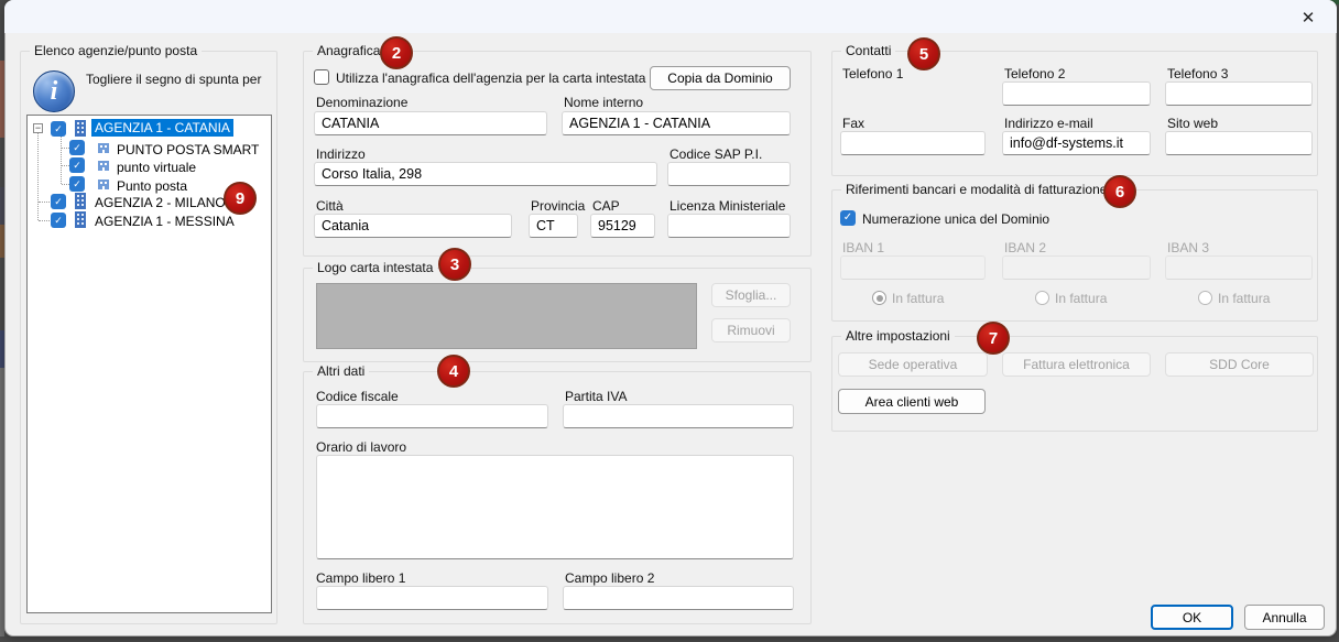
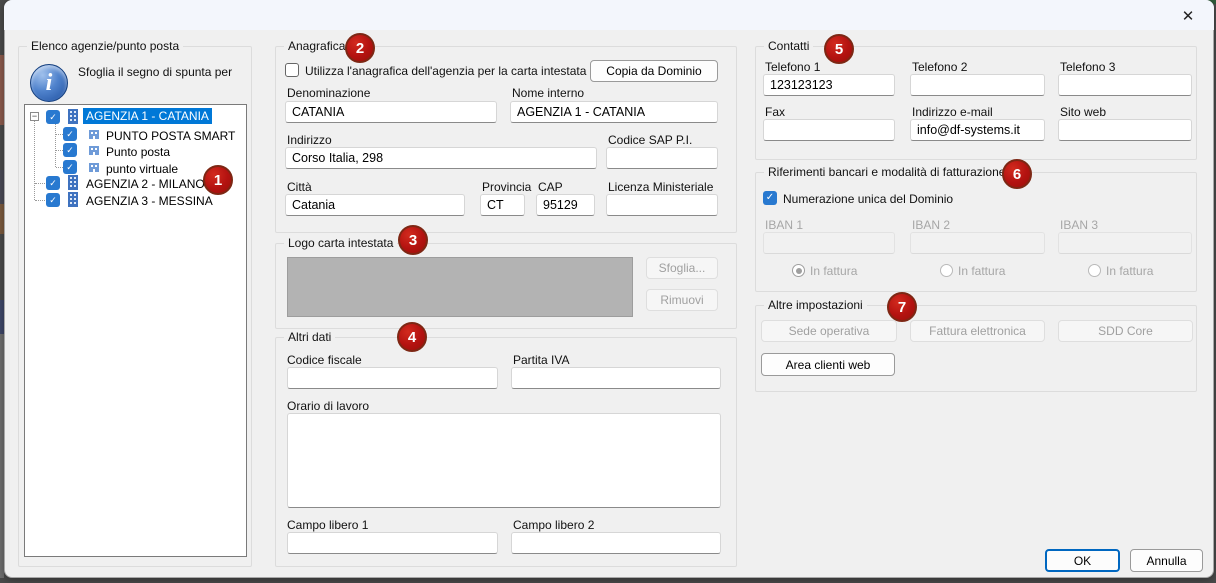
  ✕
  Elenco agenzie/punto posta
  i
- Togliere il segno di spunta per
+ Sfoglia il segno di spunta per
  −
  ✓
  AGENZIA 1 - CATANIA
  ✓
  PUNTO POSTA SMART
  ✓
- punto virtuale
+ Punto posta
  ✓
- Punto posta
+ punto virtuale
  ✓
  AGENZIA 2 - MILANO
  ✓
- AGENZIA 1 - MESSINA
+ AGENZIA 3 - MESSINA
  Anagrafica
  Utilizza l'anagrafica dell'agenzia per la carta intestata
  Copia da Dominio
  Denominazione
  CATANIA
  Nome interno
  AGENZIA 1 - CATANIA
  Indirizzo
  Corso Italia, 298
  Codice SAP P.I.
  Città
  Catania
  Provincia
  CT
  CAP
  95129
  Licenza Ministeriale
  Logo carta intestata
  Sfoglia...
  Rimuovi
  Altri dati
  Codice fiscale
  Partita IVA
  Orario di lavoro
  Campo libero 1
  Campo libero 2
  Contatti
  Telefono 1
+ 123123123
  Telefono 2
  Telefono 3
  Fax
  Indirizzo e-mail
  info@df-systems.it
  Sito web
  Riferimenti bancari e modalità di fatturazion
  ✓
  Numerazione unica del Dominio
  IBAN 1
  IBAN 2
  IBAN 3
  In fattura
  In fattura
  In fattura
  Altre impostazioni
  Sede operativa
  Fattura elettronica
  SDD Core
  Area clienti web
  OK
  Annulla
- 9
+ 1
  2
  3
  4
  5
  6
  7
